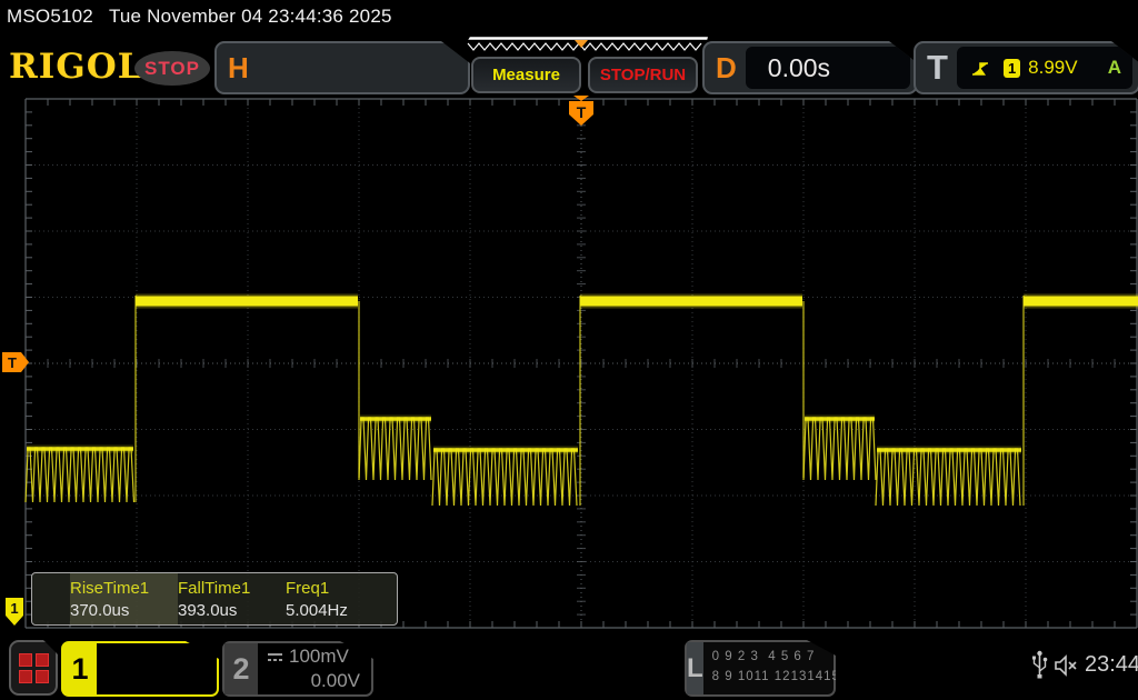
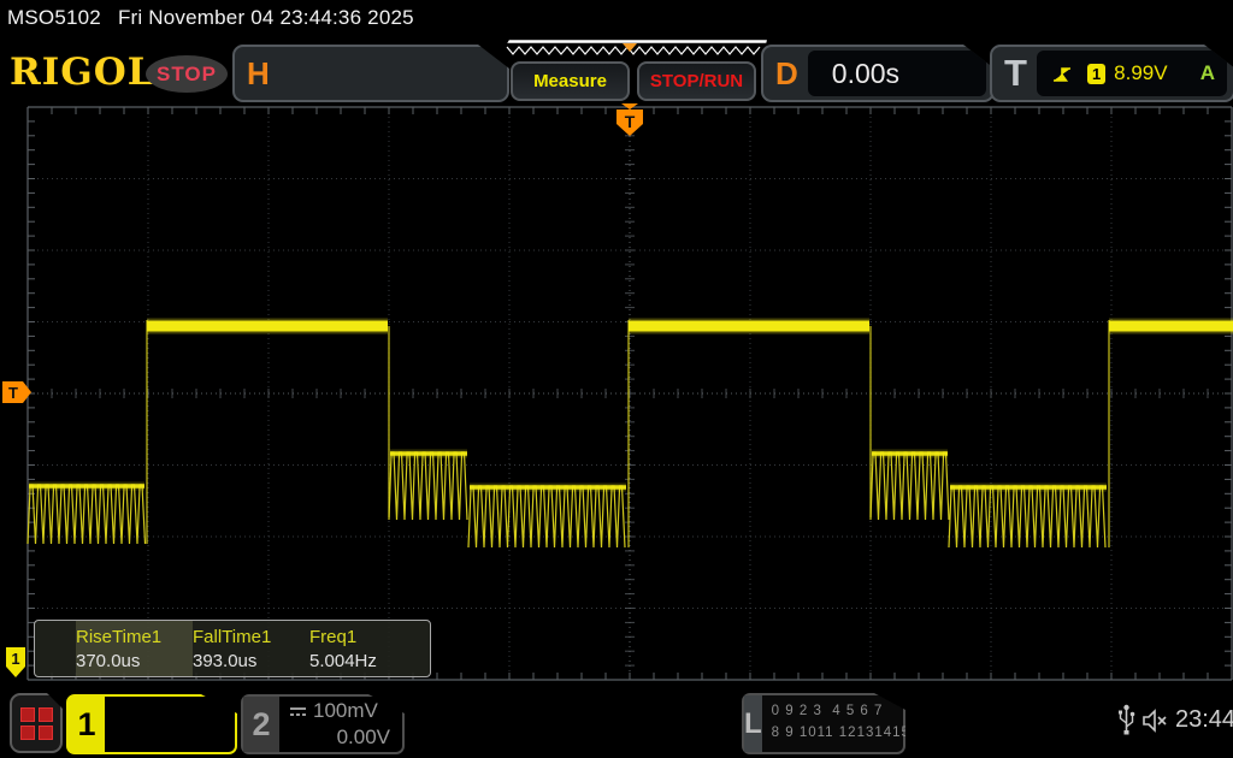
- MSO5102 Tue November 04 23:44:36 2025
+ MSO5102 Fri November 04 23:44:36 2025
  RIGOL
  STOP
  H
  Measure
  STOP/RUN
  D
  0.00s
  T
  1
  8.99V
  A
  T
  T
  1
  RiseTime1
  370.0us
  FallTime1
  393.0us
  Freq1
  5.004Hz
  1
  2
  100mV
  0.00V
  L
  0 9 2 3 4 5 6 7
  8 9 1011 1213141
  23:44
